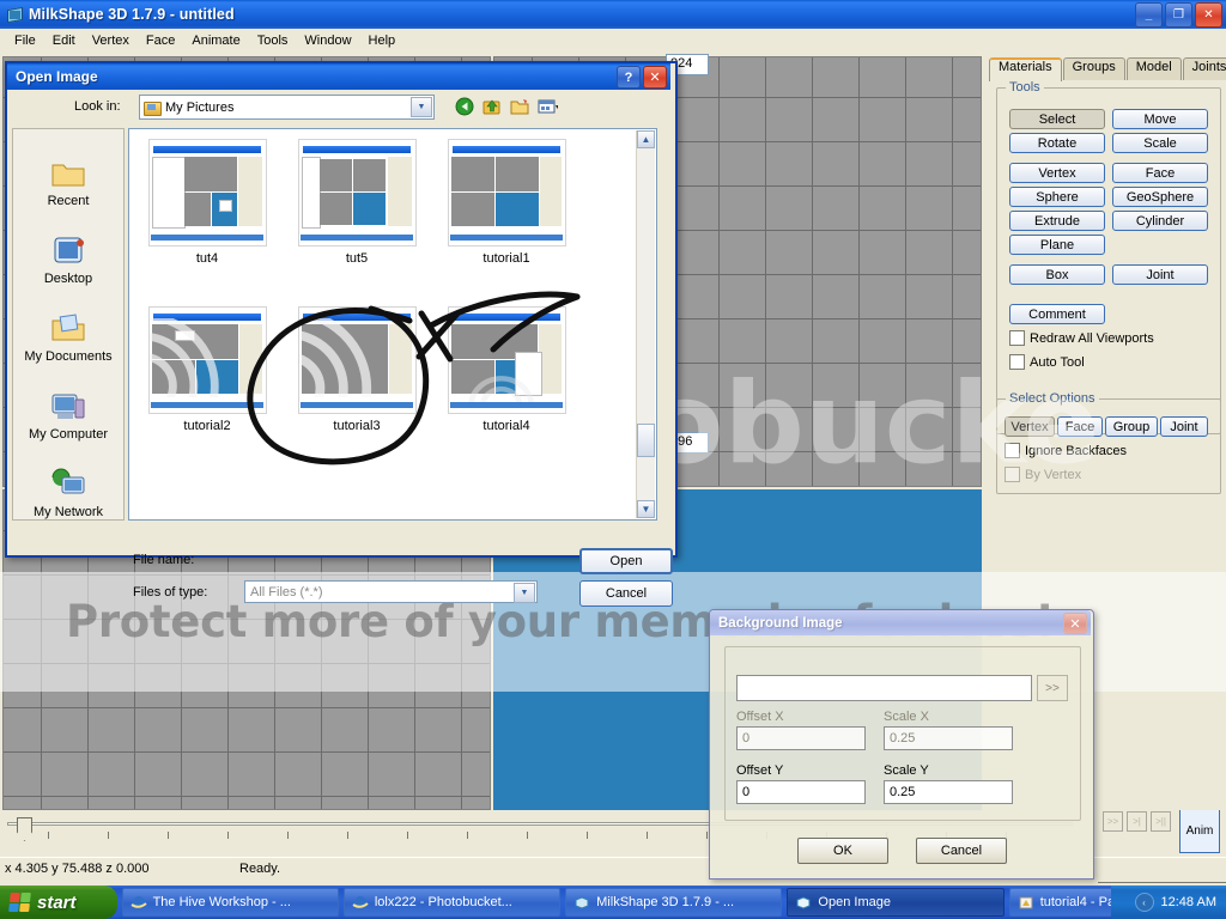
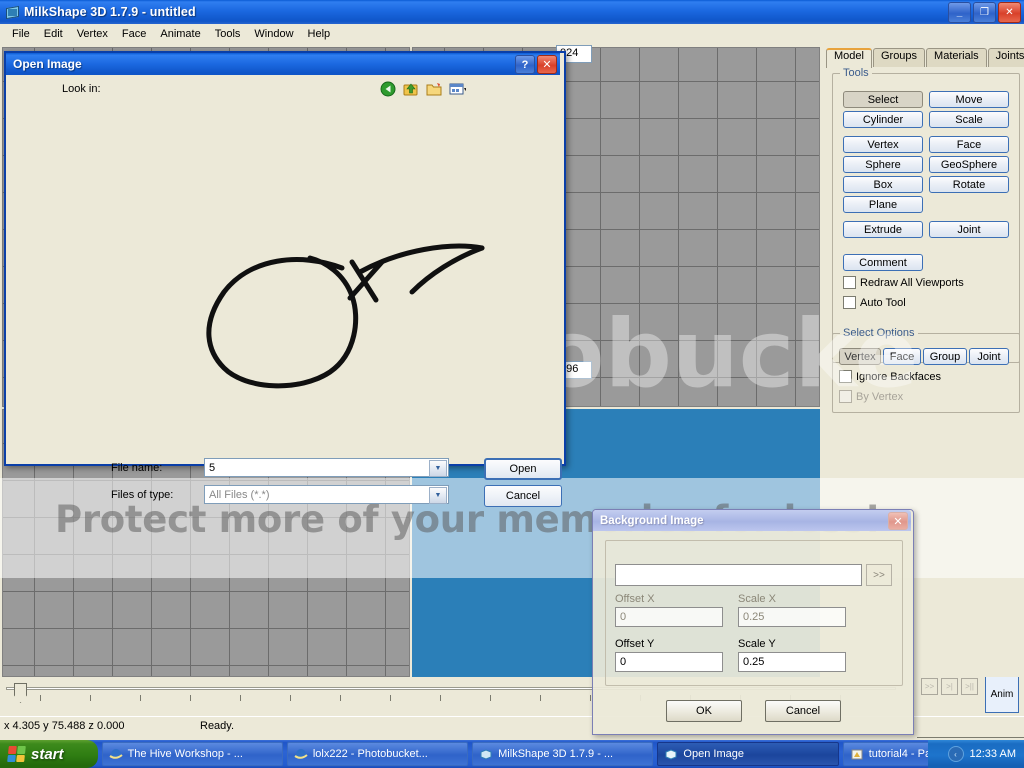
  MilkShape 3D 1.7.9 - untitled
  _
  ❐
  ✕
  File
  Edit
  Vertex
  Face
  Animate
  Tools
  Window
  Help
  >>
  >|
  >||
  Anim
  x 4.305 y 75.488 z 0.000
  Ready.
- Materials
+ Model
  Groups
- Model
+ Materials
  Joints
  Tools
  Select
  Move
- Rotate
+ Cylinder
  Scale
  Vertex
  Face
  Sphere
  GeoSphere
- Extrude
+ Box
- Cylinder
+ Rotate
  Plane
- Box
+ Extrude
  Joint
  Comment
  Redraw All Viewports
  Auto Tool
  Select Options
  Vertex
  Face
  Group
  Joint
  Ignore Backfaces
  By Vertex
  Open Image
  ?
  ✕
  Look in:
- My Pictures
- Recent
- Desktop
- My Documents
- My Computer
- My Network
- tut4
- tut5
- tutorial1
- tutorial2
- tutorial3
- tutorial4
- ▲
- ▼
  File name:
+ 5
  Files of type:
  All Files (*.*)
  Open
  Cancel
  Background Image
  ✕
  >>
  Offset X
  0
  Scale X
  0.25
  Offset Y
  0
  Scale Y
  0.25
  OK
  Cancel
  obucke
  start
  The Hive Workshop - ...
  lolx222 - Photobucket...
  MilkShape 3D 1.7.9 - ...
  Open Image
  tutorial4 - P
  ‹
- 12:48 AM
+ 12:33 AM
